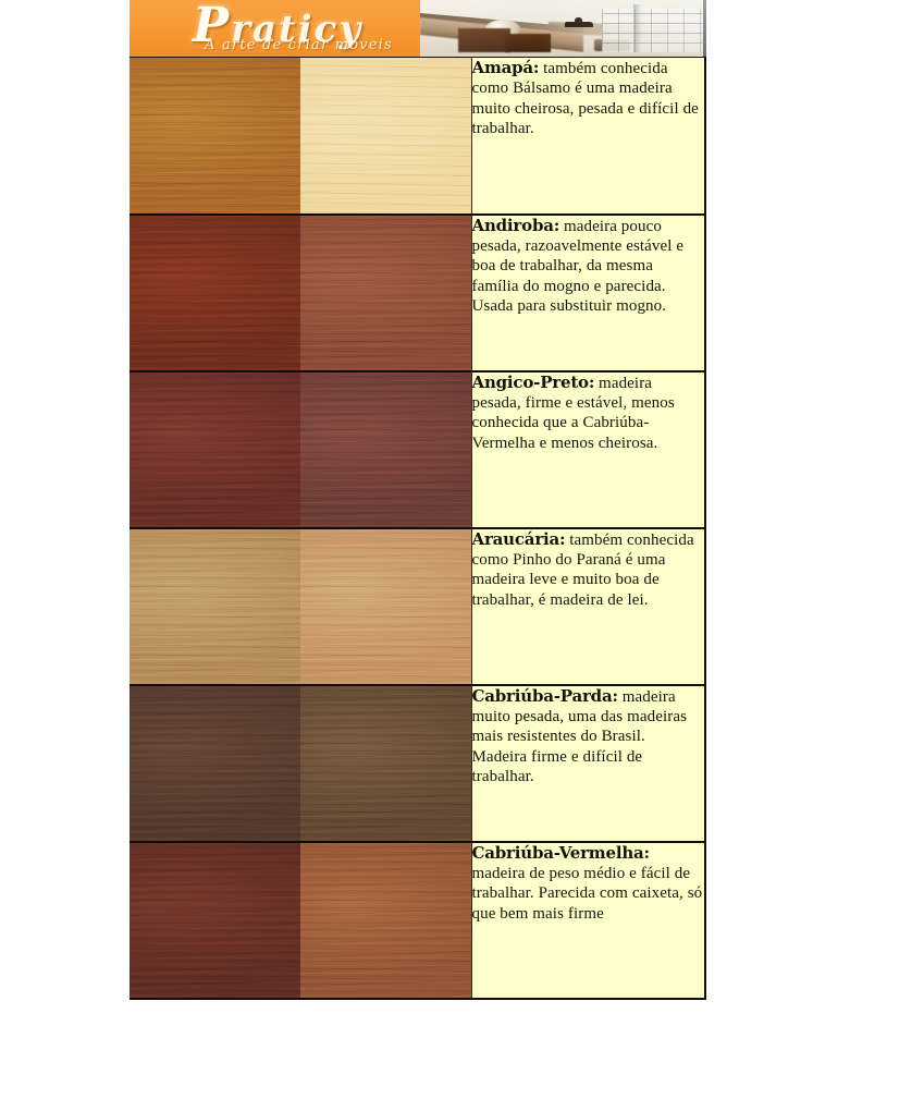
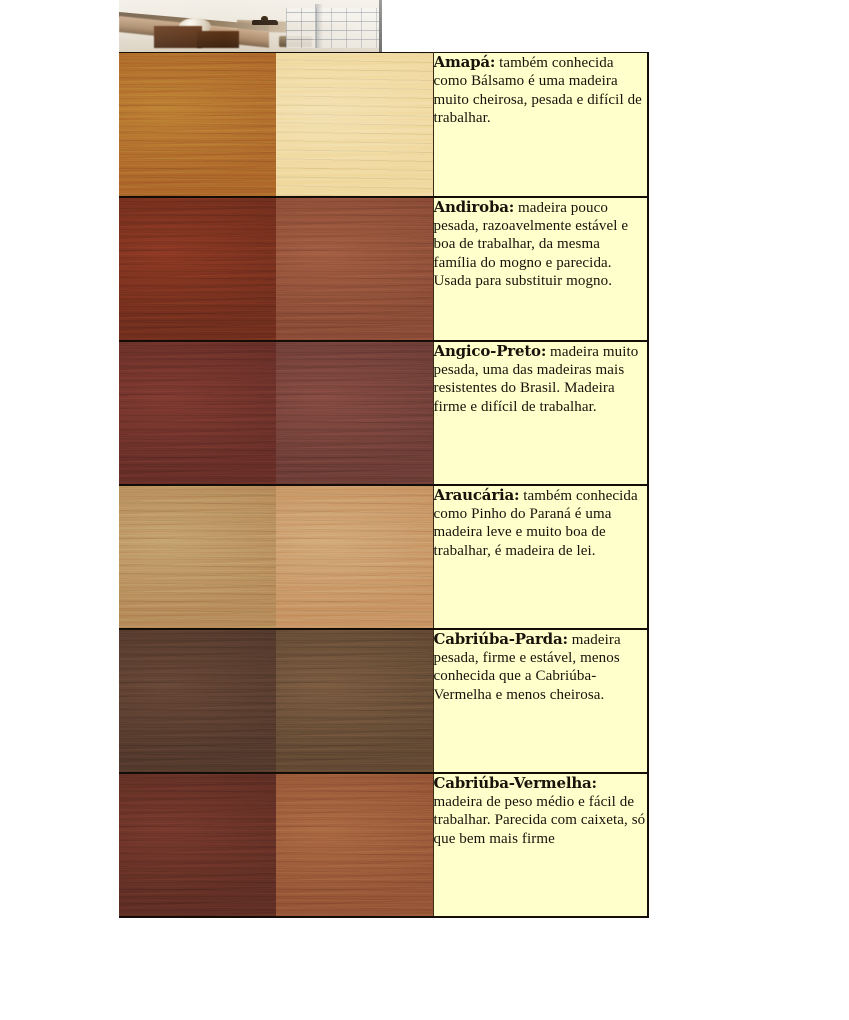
- Praticy
- A arte de criar móveis
  		Amapá: também conhecida como Bálsamo é uma madeira muito cheirosa, pesada e difícil de trabalhar.
  		Andiroba: madeira pouco pesada, razoavelmente estável e boa de trabalhar, da mesma família do mogno e parecida. Usada para substituir mogno.
- 		Angico-Preto: madeira pesada, firme e estável, menos conhecida que a Cabriúba-Vermelha e menos cheirosa.
+ 		Angico-Preto: madeira muito pesada, uma das madeiras mais resistentes do Brasil. Madeira firme e difícil de trabalhar.
  		Araucária: também conhecida como Pinho do Paraná é uma madeira leve e muito boa de trabalhar, é madeira de lei.
- 		Cabriúba-Parda: madeira muito pesada, uma das madeiras mais resistentes do Brasil. Madeira firme e difícil de trabalhar.
+ 		Cabriúba-Parda: madeira pesada, firme e estável, menos conhecida que a Cabriúba-Vermelha e menos cheirosa.
  		Cabriúba-Vermelha: madeira de peso médio e fácil de trabalhar. Parecida com caixeta, só que bem mais firme
